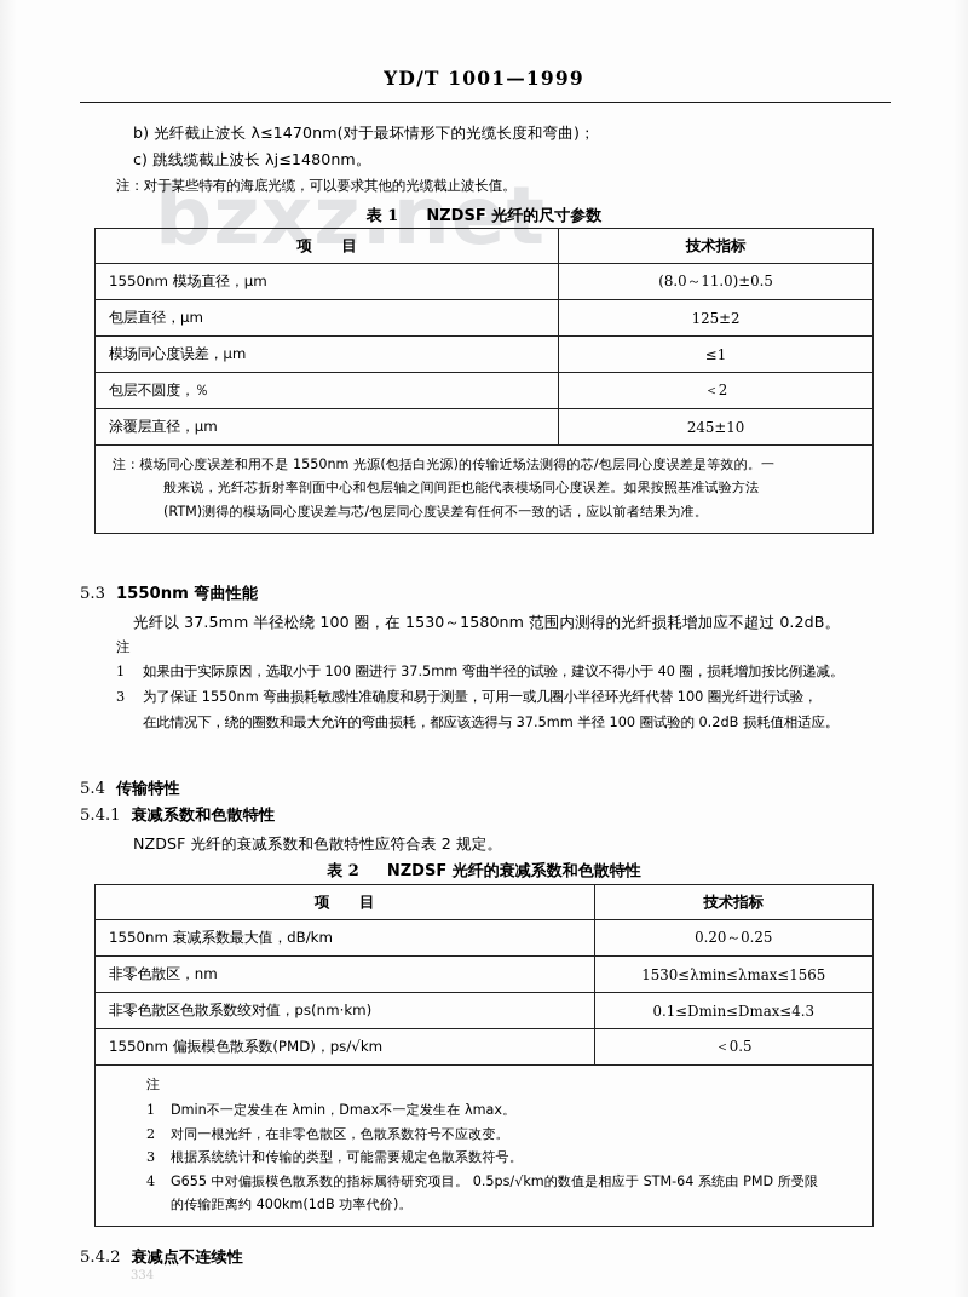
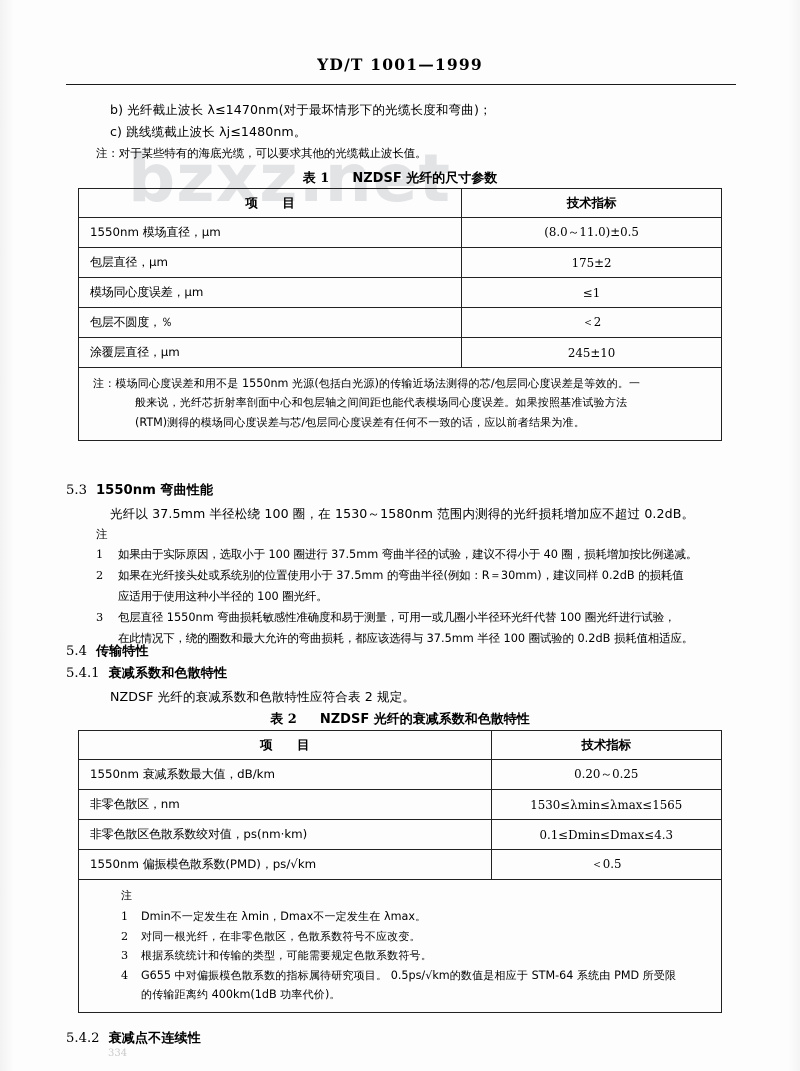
  bzxz.net
  YD/T 1001—1999
  b) 光纤截止波长 λ≤1470nm(对于最坏情形下的光缆长度和弯曲)；
  c) 跳线缆截止波长 λj≤1480nm。
  注：对于某些特有的海底光缆，可以要求其他的光缆截止波长值。
  表 1 NZDSF 光纤的尺寸参数
  项 目	技术指标
  1550nm 模场直径，μm	(8.0～11.0)±0.5
- 包层直径，μm	125±2
+ 包层直径，μm	175±2
  模场同心度误差，μm	≤1
  包层不圆度，％	＜2
  涂覆层直径，μm	245±10
  注：模场同心度误差和用不是 1550nm 光源(包括白光源)的传输近场法测得的芯/包层同心度误差是等效的。一 般来说，光纤芯折射率剖面中心和包层轴之间间距也能代表模场同心度误差。如果按照基准试验方法 (RTM)测得的模场同心度误差与芯/包层同心度误差有任何不一致的话，应以前者结果为准。
  5.3 1550nm 弯曲性能
  光纤以 37.5mm 半径松绕 100 圈，在 1530～1580nm 范围内测得的光纤损耗增加应不超过 0.2dB。
  注
  1
  如果由于实际原因，选取小于 100 圈进行 37.5mm 弯曲半径的试验，建议不得小于 40 圈，损耗增加按比例递减。
+ 2
+ 如果在光纤接头处或系统别的位置使用小于 37.5mm 的弯曲半径(例如：R＝30mm)，建议同样 0.2dB 的损耗值
+ 应适用于使用这种小半径的 100 圈光纤。
  3
- 为了保证 1550nm 弯曲损耗敏感性准确度和易于测量，可用一或几圈小半径环光纤代替 100 圈光纤进行试验，
+ 包层直径 1550nm 弯曲损耗敏感性准确度和易于测量，可用一或几圈小半径环光纤代替 100 圈光纤进行试验，
  在此情况下，绕的圈数和最大允许的弯曲损耗，都应该选得与 37.5mm 半径 100 圈试验的 0.2dB 损耗值相适应。
  5.4 传输特性
  5.4.1 衰减系数和色散特性
  NZDSF 光纤的衰减系数和色散特性应符合表 2 规定。
  表 2 NZDSF 光纤的衰减系数和色散特性
  项 目	技术指标
  1550nm 衰减系数最大值，dB/km	0.20～0.25
  非零色散区，nm	1530≤λmin≤λmax≤1565
  非零色散区色散系数绞对值，ps(nm·km)	0.1≤Dmin≤Dmax≤4.3
  1550nm 偏振模色散系数(PMD)，ps/√km	＜0.5
  注 1 Dmin不一定发生在 λmin，Dmax不一定发生在 λmax。 2 对同一根光纤，在非零色散区，色散系数符号不应改变。 3 根据系统统计和传输的类型，可能需要规定色散系数符号。 4 G655 中对偏振模色散系数的指标属待研究项目。 0.5ps/√km的数值是相应于 STM-64 系统由 PMD 所受限 的传输距离约 400km(1dB 功率代价)。
  5.4.2 衰减点不连续性
  334
